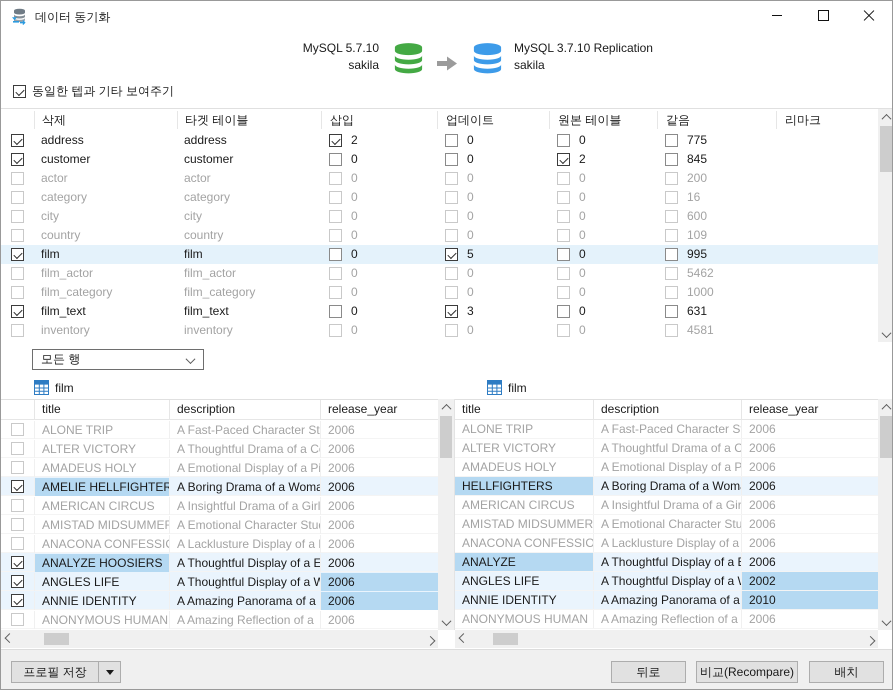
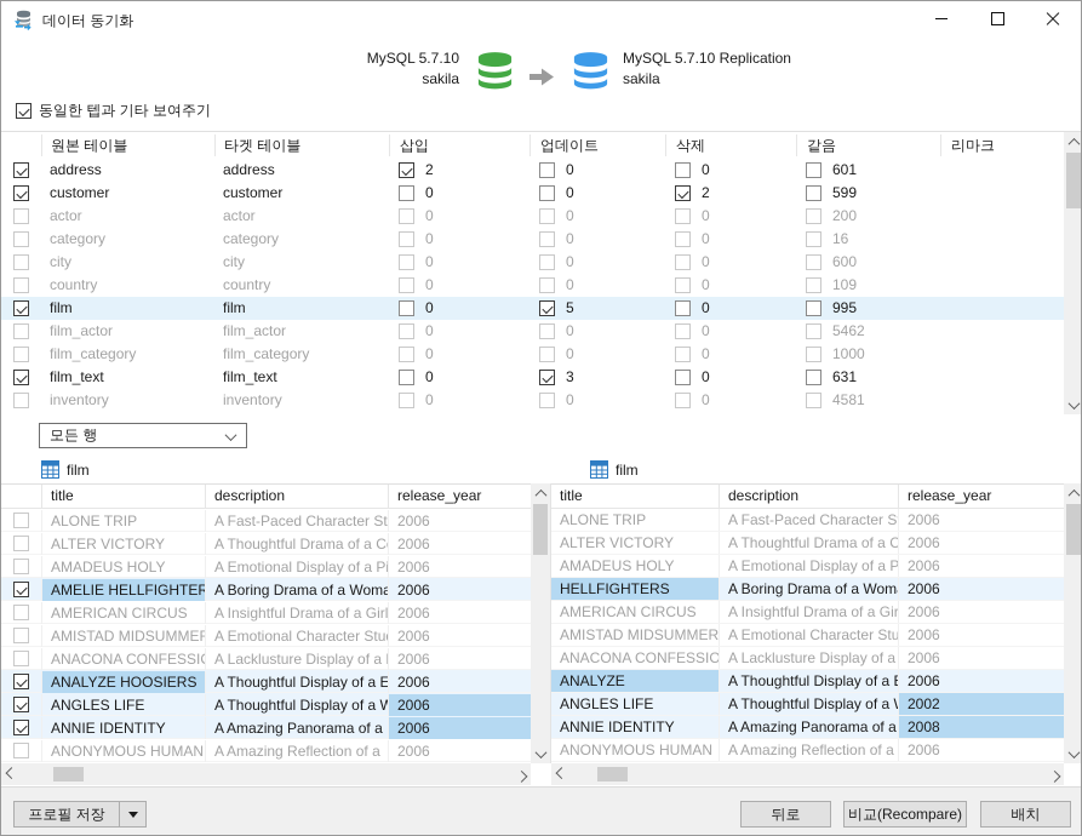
  데이터 동기화
  MySQL 5.7.10
  sakila
- MySQL 3.7.10 Replication
+ MySQL 5.7.10 Replication
  sakila
  동일한 텝과 기타 보여주기
- 삭제
+ 원본 테이블
  타겟 테이블
  삽입
  업데이트
- 원본 테이블
+ 삭제
  같음
  리마크
  address
  address
  2
  0
  0
- 775
+ 601
  customer
  customer
  0
  0
  2
- 845
+ 599
  actor
  actor
  0
  0
  0
  200
  category
  category
  0
  0
  0
  16
  city
  city
  0
  0
  0
  600
  country
  country
  0
  0
  0
  109
  film
  film
  0
  5
  0
  995
  film_actor
  film_actor
  0
  0
  0
  5462
  film_category
  film_category
  0
  0
  0
  1000
  film_text
  film_text
  0
  3
  0
  631
  inventory
  inventory
  0
  0
  0
  4581
  모든 행
  film
  film
  title
  description
  release_year
  ALONE TRIP
  A Fast-Paced Character St
  2006
  ALTER VICTORY
  A Thoughtful Drama of a C
  2006
  AMADEUS HOLY
  A Emotional Display of a Pi
  2006
  AMELIE HELLFIGHTER
  A Boring Drama of a Woma
  2006
  AMERICAN CIRCUS
  A Insightful Drama of a Girl
  2006
  AMISTAD MIDSUMMER
  A Emotional Character Stu
  2006
  ANACONA CONFESSI
  A Lacklusture Display of a
  2006
  ANALYZE HOOSIERS
  A Thoughtful Display of a E
  2006
  ANGLES LIFE
  A Thoughtful Display of a
  2006
  ANNIE IDENTITY
  A Amazing Panorama of a
  2006
  ANONYMOUS HUMAN
  A Amazing Reflection of a
  2006
  title
  description
  release_year
  ALONE TRIP
  A Fast-Paced Character S
  2006
  ALTER VICTORY
  A Thoughtful Drama of a C
  2006
  AMADEUS HOLY
  A Emotional Display of a P
  2006
  HELLFIGHTERS
  A Boring Drama of a Wom
  2006
  AMERICAN CIRCUS
  A Insightful Drama of a Gir
  2006
  AMISTAD MIDSUMMER
  A Emotional Character Stu
  2006
  ANACONA CONFESSIO
  A Lacklusture Display of a
  2006
  ANALYZE
  A Thoughtful Display of a
  2006
  ANGLES LIFE
  A Thoughtful Display of a
  2002
  ANNIE IDENTITY
  A Amazing Panorama of a
- 2010
+ 2008
  ANONYMOUS HUMAN
  A Amazing Reflection of a
  2006
  프로필 저장
  뒤로
  비교(Recompare)
  배치
